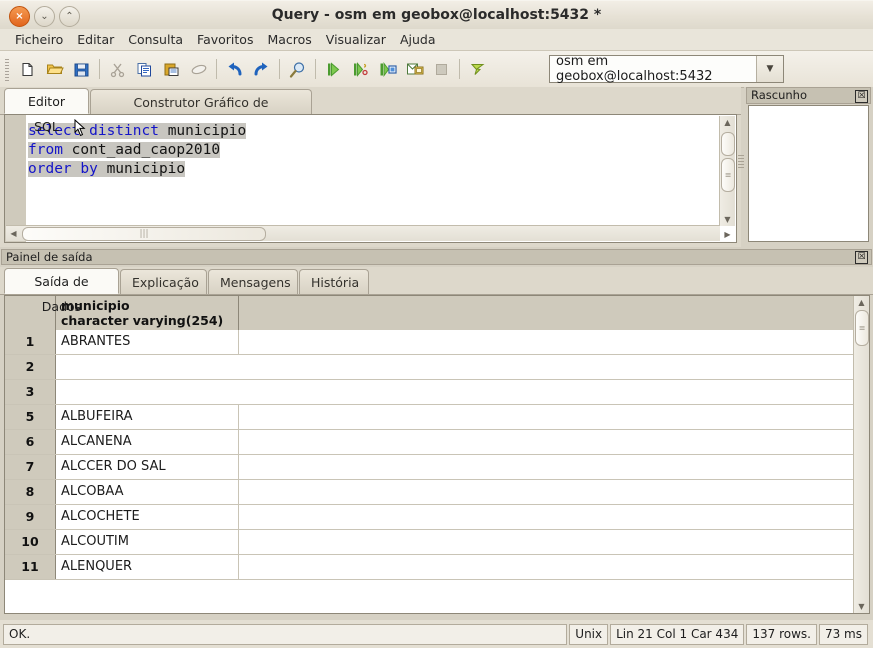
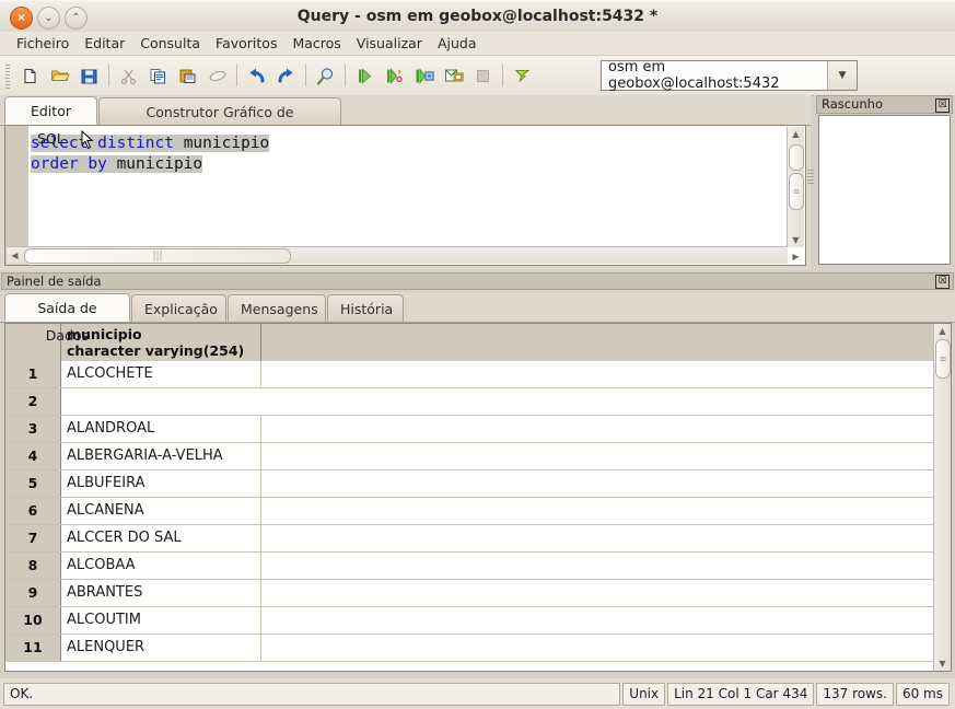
  Query - osm em geobox@localhost:5432 *
  ×
  ⌄
  ⌃
  Ficheiro
  Editar
  Consulta
  Favoritos
  Macros
  Visualizar
  Ajuda
  osm em geobox@localhost:5432
  ▼
  Editor SQL
  sc distinct municipio
- from cont_aad_caop2010
  order by municipio
  ▲
  ▼
  ≡
  ◀
  |||
  ▶
  Rascunho
  ☒
  Painel de saída
  ☒
  Saída de Dados
  Explicação
  Mensagens
  História
  nicipio
  character varying(254)
  1
- ABRANTES
+ ALCOCHETE
  2
  3
+ ALANDROAL
+ 4
+ ALBERGARIA-A-VELHA
  5
  ALBUFEIRA
  6
  ALCANENA
  7
  ALCCER DO SAL
  8
  ALCOBAA
  9
- ALCOCHETE
+ ABRANTES
  10
  ALCOUTIM
  11
  ALENQUER
  ▲
  ▼
  ≡
  OK.
  Unix
  Lin 21 Col 1 Car 434
  137 rows.
- 73 ms
+ 60 ms
